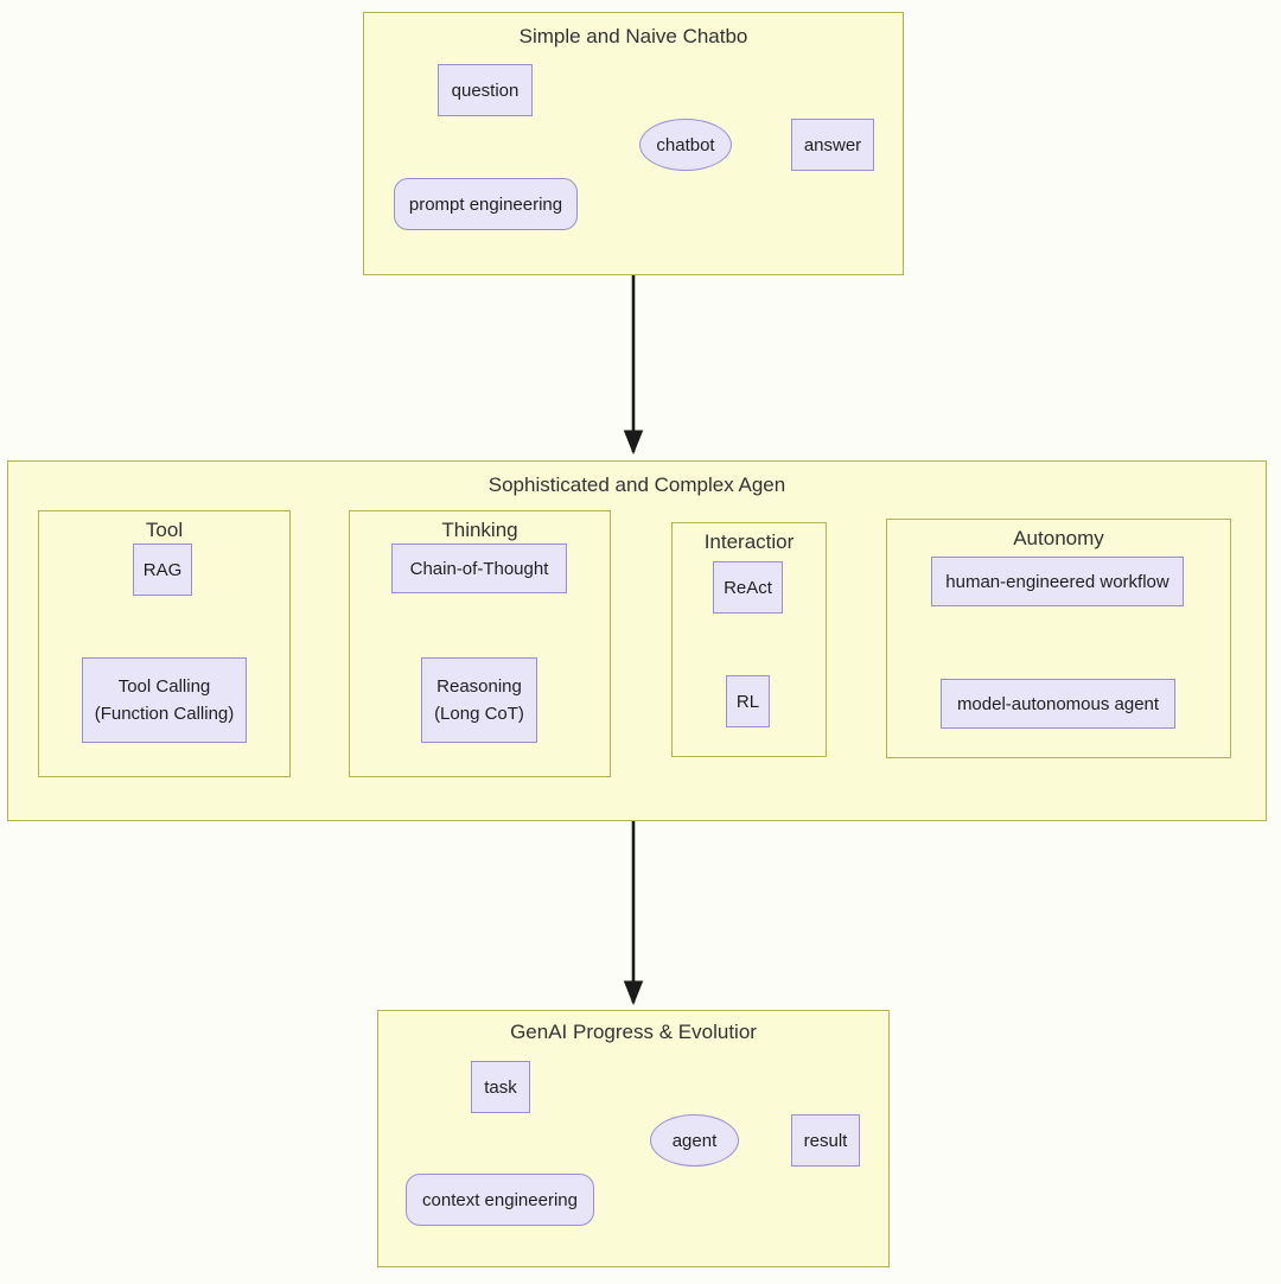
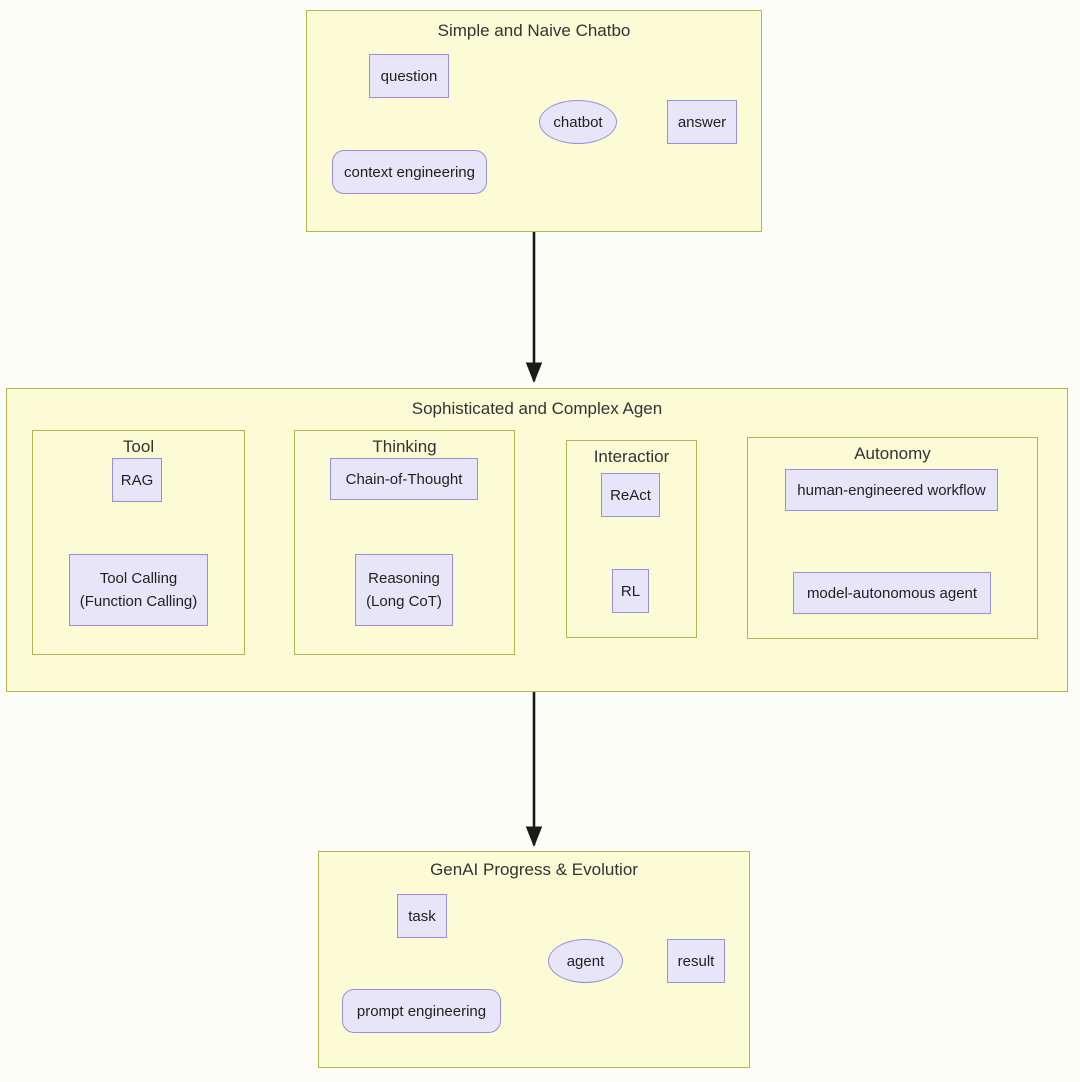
  Simple and Naive Chatbo
  question
- prompt engineering
+ context engineering
  chatbot
  answer
  Sophisticated and Complex Agen
  Tool
  RAG
  Tool Calling
  (Function Calling)
  Thinking
  Chain-of-Thought
  Reasoning
  (Long CoT)
  Interactior
  ReAct
  RL
  Autonomу
  human-engineered workflow
  model-autonomous agent
  GenAI Progress & Evolutior
  task
- context engineering
+ prompt engineering
  agent
  result
